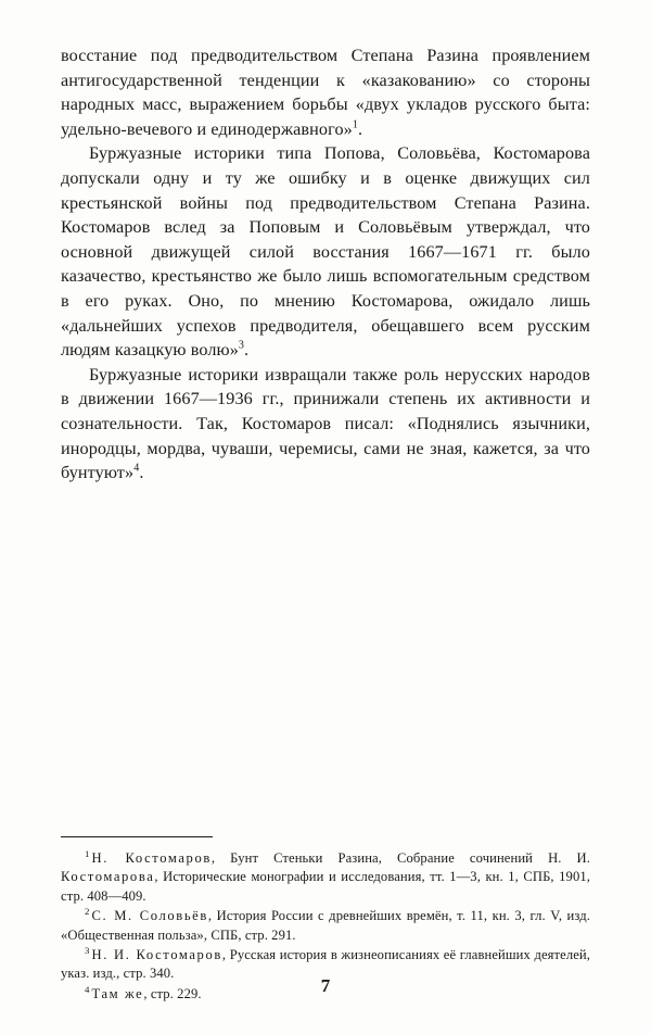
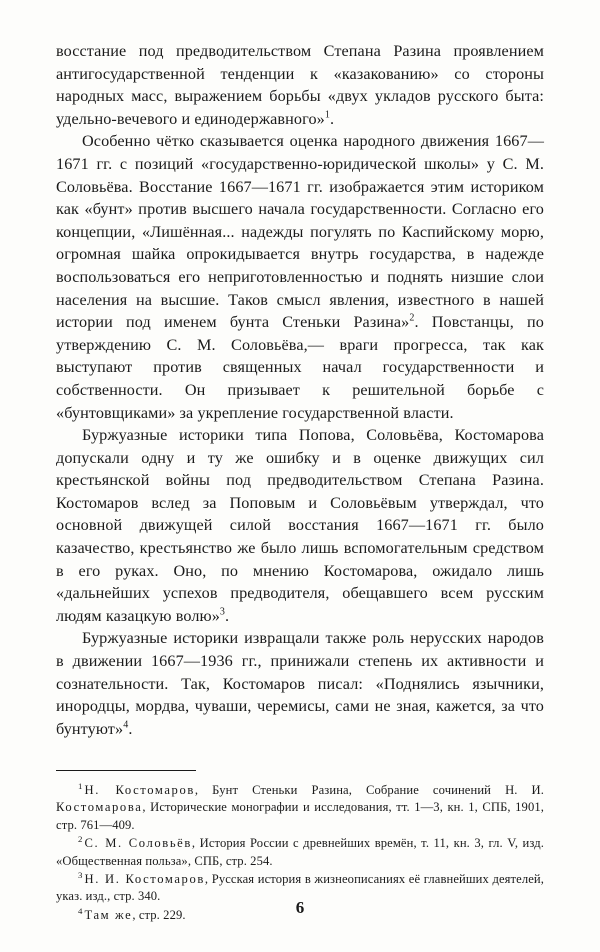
  восстание под предводительством Степана Разина проявлением антигосударственной тенденции к «казакованию» со стороны народных масс, выражением борьбы «двух укладов русского быта: удельно-вечевого и единодержавного»1.
+ Особенно чётко сказывается оценка народного движения 1667—1671 гг. с позиций «государственно-юридической школы» у С. М. Соловьёва. Восстание 1667—1671 гг. изображается этим историком как «бунт» против высшего начала государственности. Согласно его концепции, «Лишённая... надежды погулять по Каспийскому морю, огромная шайка опрокидывается внутрь государства, в надежде воспользоваться его неприготовленностью и поднять низшие слои населения на высшие. Таков смысл явления, известного в нашей истории под именем бунта Стеньки Разина»2. Повстанцы, по утверждению С. М. Соловьёва,— враги прогресса, так как выступают против священных начал государственности и собственности. Он призывает к решительной борьбе с «бунтовщиками» за укрепление государственной власти.
  Буржуазные историки типа Попова, Соловьёва, Костомарова допускали одну и ту же ошибку и в оценке движущих сил крестьянской войны под предводительством Степана Разина. Костомаров вслед за Поповым и Соловьёвым утверждал, что основной движущей силой восстания 1667—1671 гг. было казачество, крестьянство же было лишь вспомогательным средством в его руках. Оно, по мнению Костомарова, ожидало лишь «дальнейших успехов предводителя, обещавшего всем русским людям казацкую волю»3.
  Буржуазные историки извращали также роль нерусских народов в движении 1667—1936 гг., принижали степень их активности и сознательности. Так, Костомаров писал: «Поднялись язычники, инородцы, мордва, чуваши, черемисы, сами не зная, кажется, за что бунтуют»4.
- 1 Н. Костомаров, Бунт Стеньки Разина, Собрание сочинений Н. И. Костомарова, Исторические монографии и исследования, тт. 1—3, кн. 1, СПБ, 1901, стр. 408—409.
+ 1 Н. Костомаров, Бунт Стеньки Разина, Собрание сочинений Н. И. Костомарова, Исторические монографии и исследования, тт. 1—3, кн. 1, СПБ, 1901, стр. 761—409.
- 2 С. М. Соловьёв, История России с древнейших времён, т. 11, кн. 3, гл. V, изд. «Общественная польза», СПБ, стр. 291.
+ 2 С. М. Соловьёв, История России с древнейших времён, т. 11, кн. 3, гл. V, изд. «Общественная польза», СПБ, стр. 254.
  3 Н. И. Костомаров, Русская история в жизнеописаниях её главнейших деятелей, указ. изд., стр. 340.
  4 Там же, стр. 229.
- 7
+ 6
